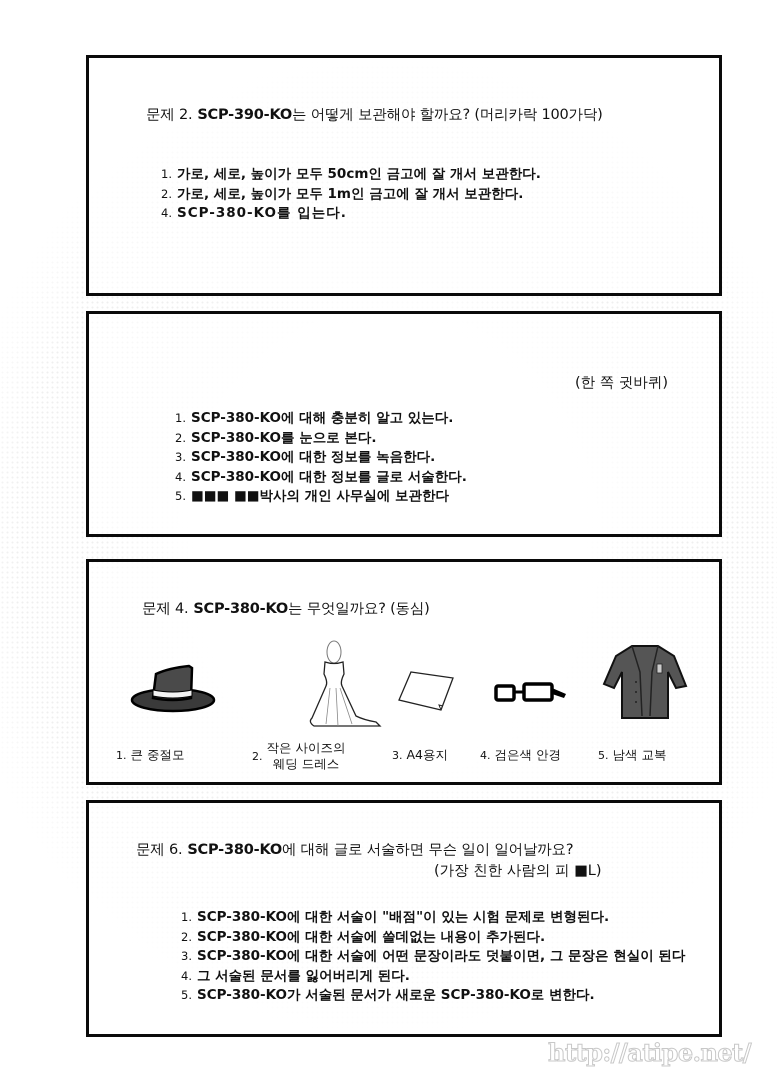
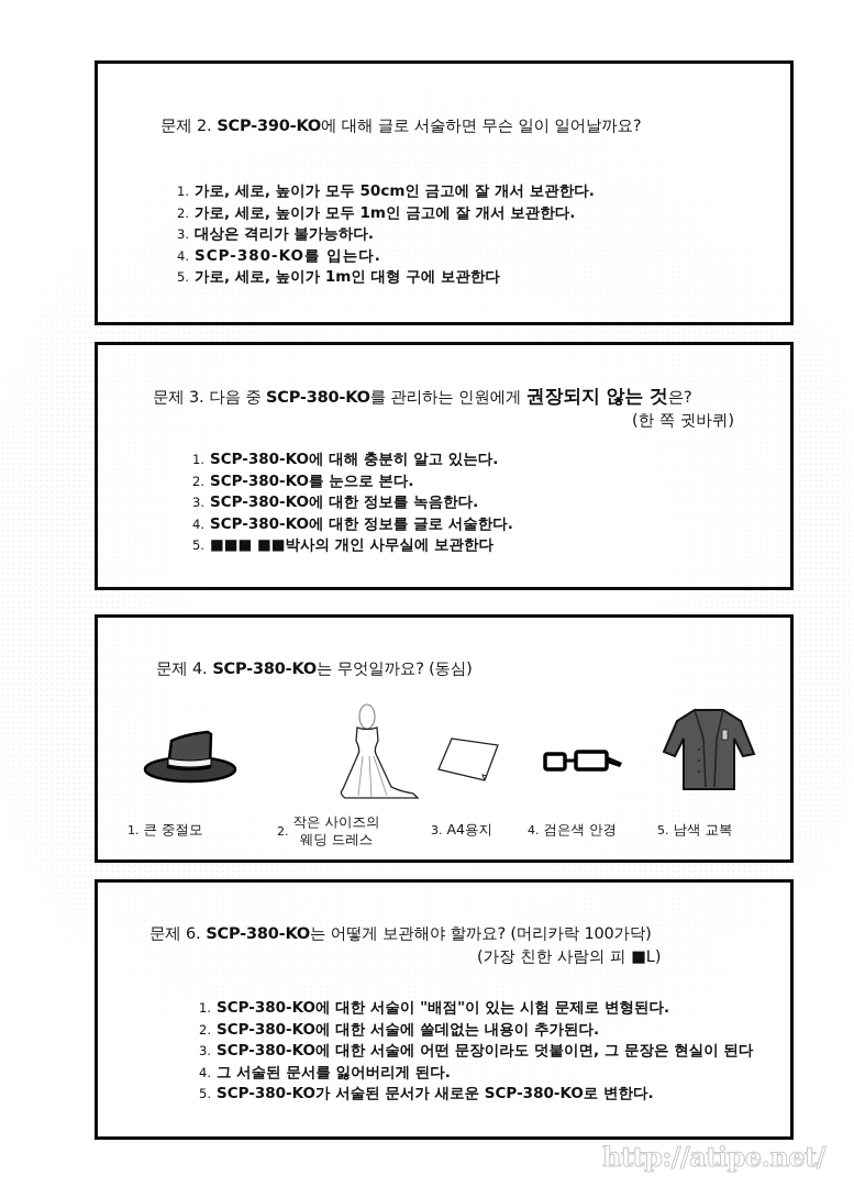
- 문제 2. SCP-390-KO는 어떻게 보관해야 할까요? (머리카락 100가닥)
+ 문제 2. SCP-390-KO에 대해 글로 서술하면 무슨 일이 일어날까요?
  1. 가로, 세로, 높이가 모두 50cm인 금고에 잘 개서 보관한다.
  2. 가로, 세로, 높이가 모두 1m인 금고에 잘 개서 보관한다.
+ 3. 대상은 격리가 불가능하다.
  4. SCP-380-KO를 입는다.
+ 5. 가로, 세로, 높이가 1m인 대형 구에 보관한다
+ 문제 3. 다음 중 SCP-380-KO를 관리하는 인원에게 권장되지 않는 것은?
  (한 쪽 귓바퀴)
  1. SCP-380-KO에 대해 충분히 알고 있는다.
  2. SCP-380-KO를 눈으로 본다.
  3. SCP-380-KO에 대한 정보를 녹음한다.
  4. SCP-380-KO에 대한 정보를 글로 서술한다.
  5. ■■■ ■■박사의 개인 사무실에 보관한다
  문제 4. SCP-380-KO는 무엇일까요? (동심)
  1. 큰 중절모
  2.작은 사이즈의
  웨딩 드레스
  3. A4용지
  4. 검은색 안경
  5. 남색 교복
- 문제 6. SCP-380-KO에 대해 글로 서술하면 무슨 일이 일어날까요?
+ 문제 6. SCP-380-KO는 어떻게 보관해야 할까요? (머리카락 100가닥)
  (가장 친한 사람의 피 ■L)
  1. SCP-380-KO에 대한 서술이 "배점"이 있는 시험 문제로 변형된다.
  2. SCP-380-KO에 대한 서술에 쓸데없는 내용이 추가된다.
  3. SCP-380-KO에 대한 서술에 어떤 문장이라도 덧붙이면, 그 문장은 현실이 된다
  4. 그 서술된 문서를 잃어버리게 된다.
  5. SCP-380-KO가 서술된 문서가 새로운 SCP-380-KO로 변한다.
  http://atipe.net/
